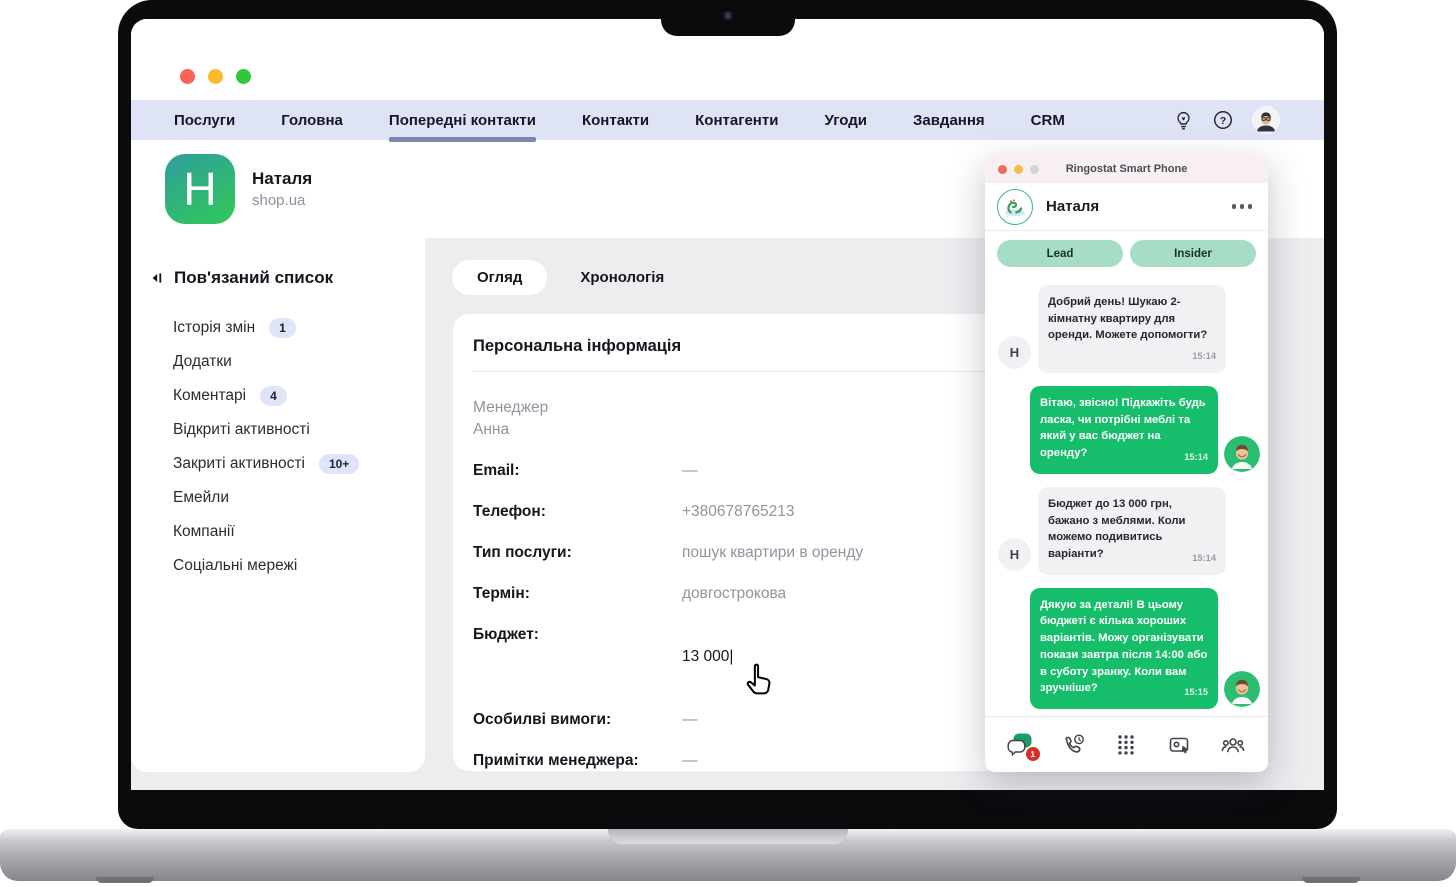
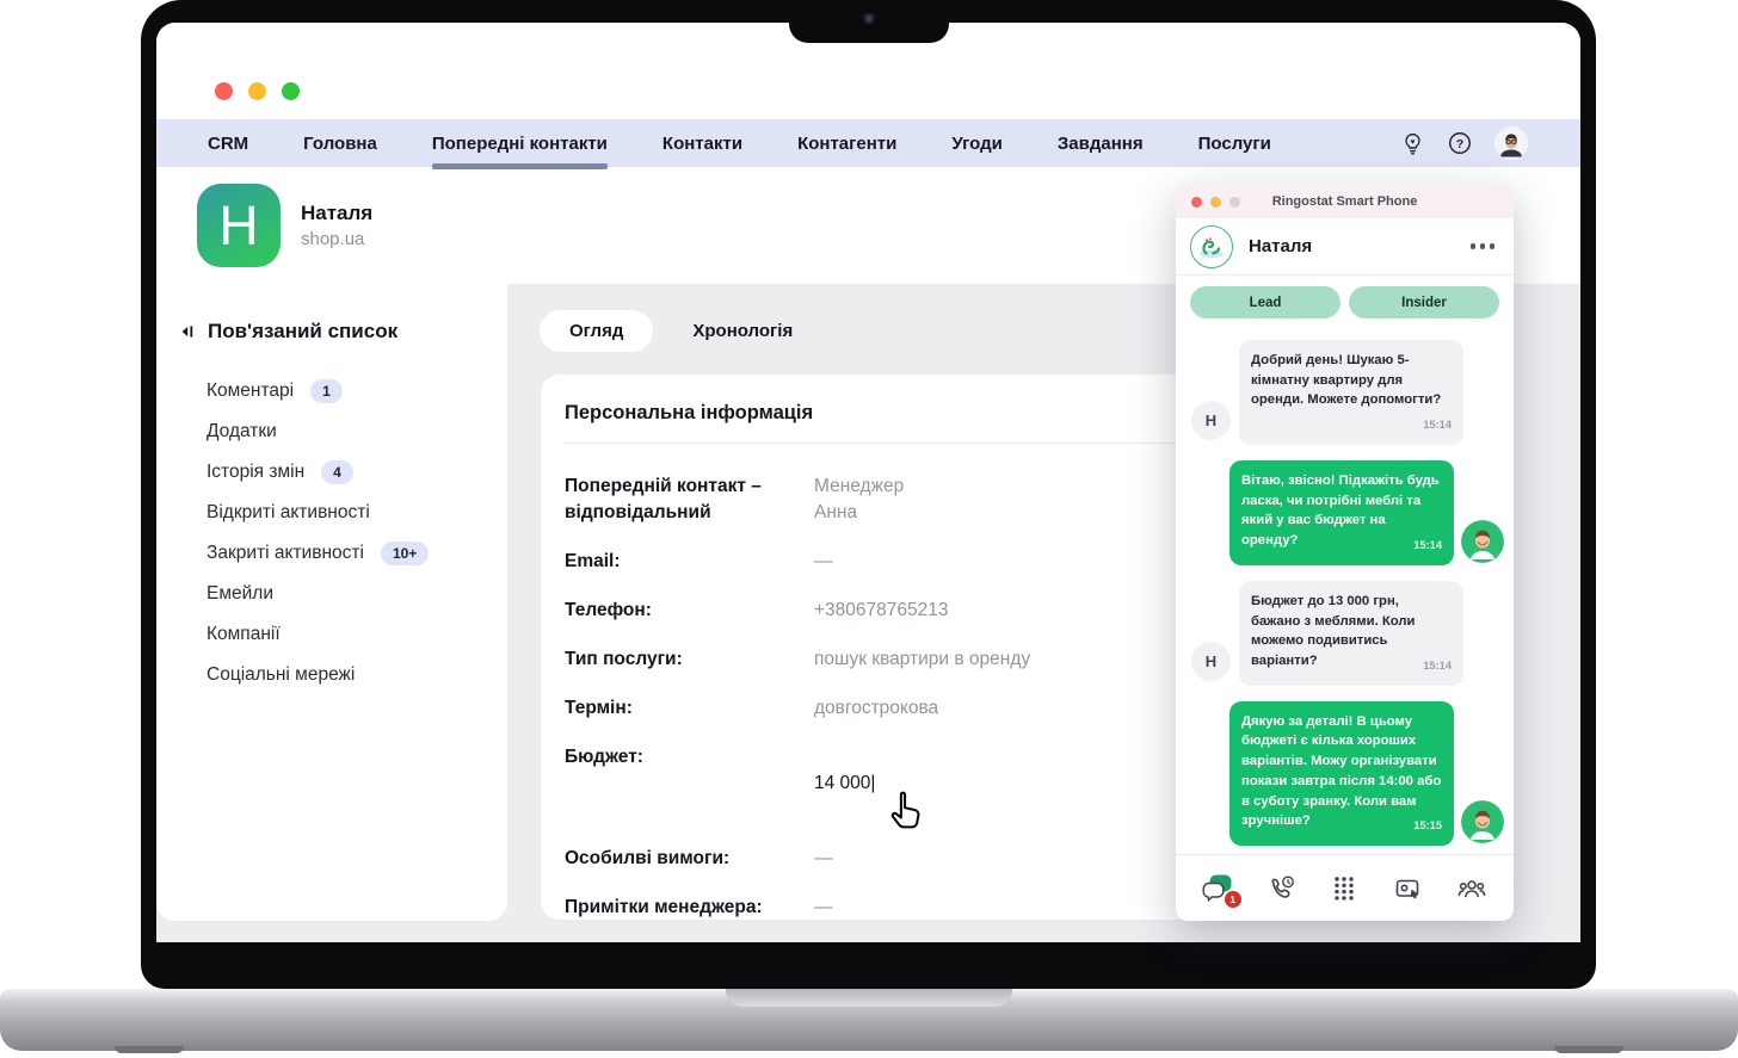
- Послуги
+ CRM
  Головна
  Попередні контакти
  Контакти
  Контагенти
  Угоди
  Завдання
- CRM
+ Послуги
  ?
  H
  Наталя
  shop.ua
  Пов'язаний список
- Історія змін
+ Коментарі
  1
  Додатки
- Коментарі
+ Історія змін
  4
  Відкриті активності
  Закриті активності
  10+
  Емейли
  Компанії
  Соціальні мережі
  Огляд
  Хронологія
  Персональна інформація
+ Попередній контакт – відповідальний
  Менеджер
  Анна
  Email:
  —
  Телефон:
  +380678765213
  Тип послуги:
  пошук квартири в оренду
  Термін:
  довгострокова
  Бюджет:
- 13 000|
+ 14 000|
  Особилві вимоги:
  —
  Примітки менеджера:
  —
  Ringostat Smart Phone
  Наталя
  Lead
  Insider
  H
- Добрий день! Шукаю 2-кімнатну квартиру для оренди. Можете допомогти?
+ Добрий день! Шукаю 5-кімнатну квартиру для оренди. Можете допомогти?
  15:14
  Вітаю, звісно! Підкажіть будь ласка, чи потрібні меблі та який у вас бюджет на оренду?
  15:14
  H
  Бюджет до 13 000 грн, бажано з меблями. Коли можемо подивитись варіанти?
  15:14
  Дякую за деталі! В цьому бюджеті є кілька хороших варіантів. Можу організувати покази завтра після 14:00 або в суботу зранку. Коли вам зручніше?
  15:15
  1
